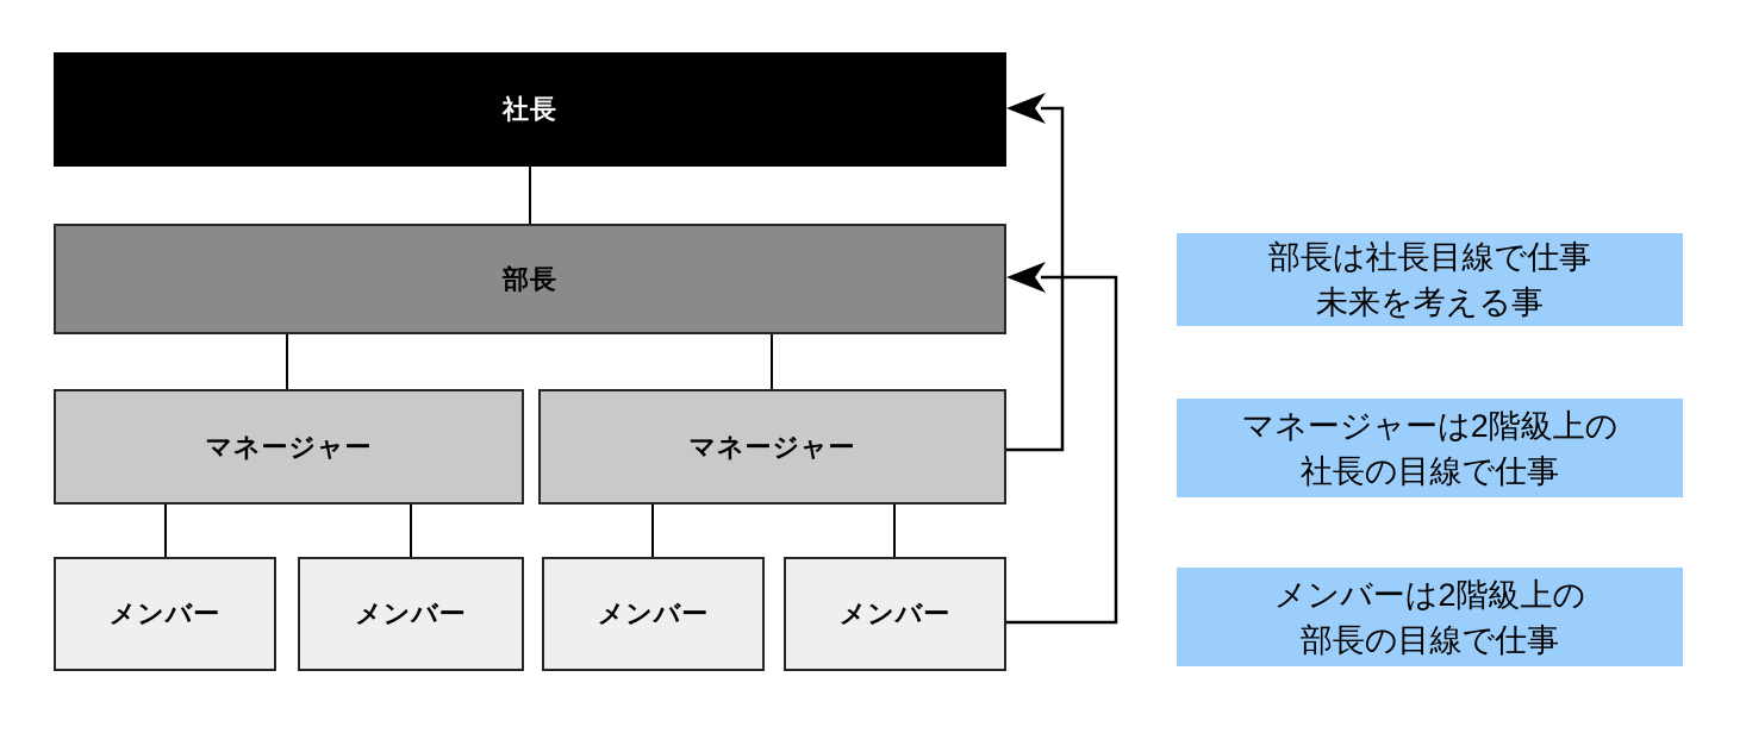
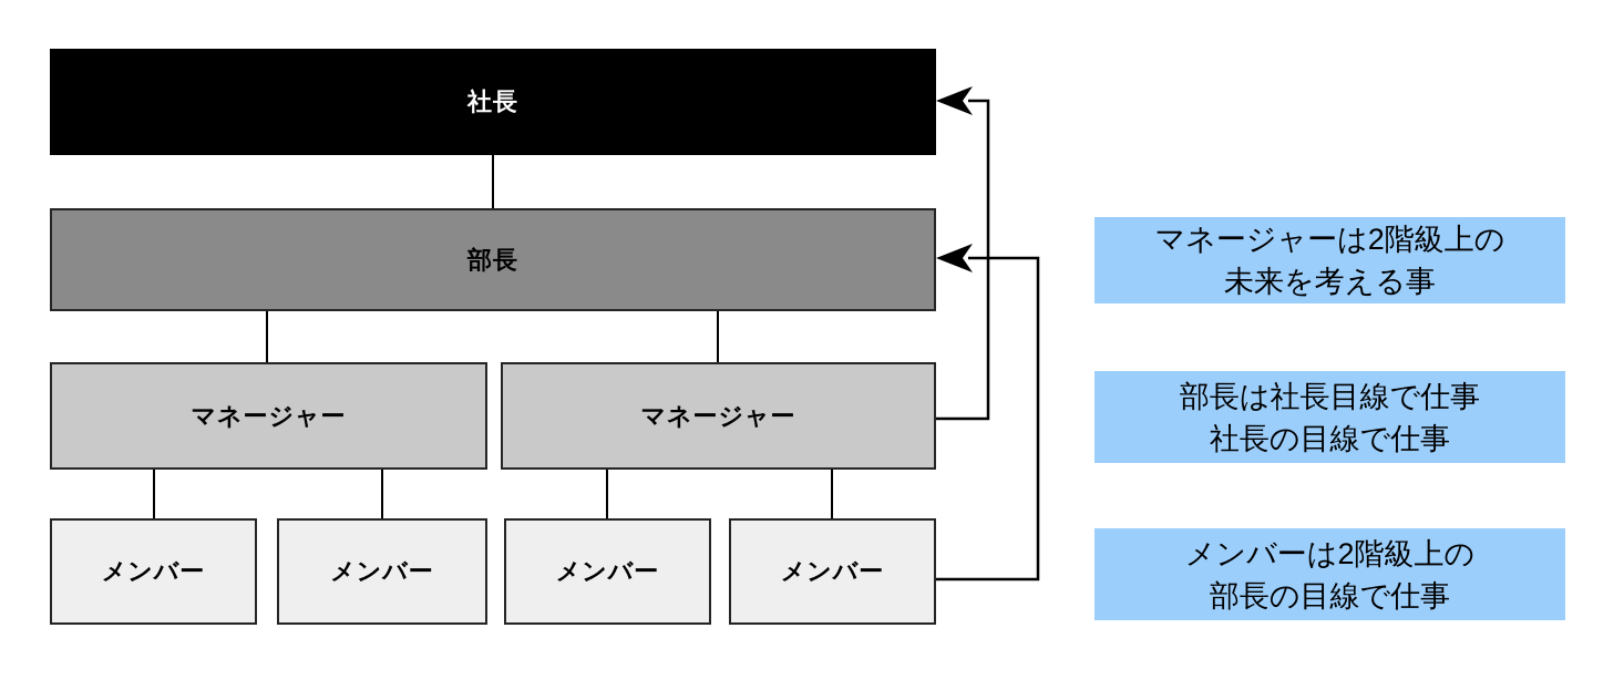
  社長
  部長
  マネージャー
  マネージャー
  メンバー
  メンバー
  メンバー
  メンバー
- 部長は社長目線で仕事
+ マネージャーは2階級上の
  未来を考える事
- マネージャーは2階級上の
+ 部長は社長目線で仕事
  社長の目線で仕事
  メンバーは2階級上の
  部長の目線で仕事
